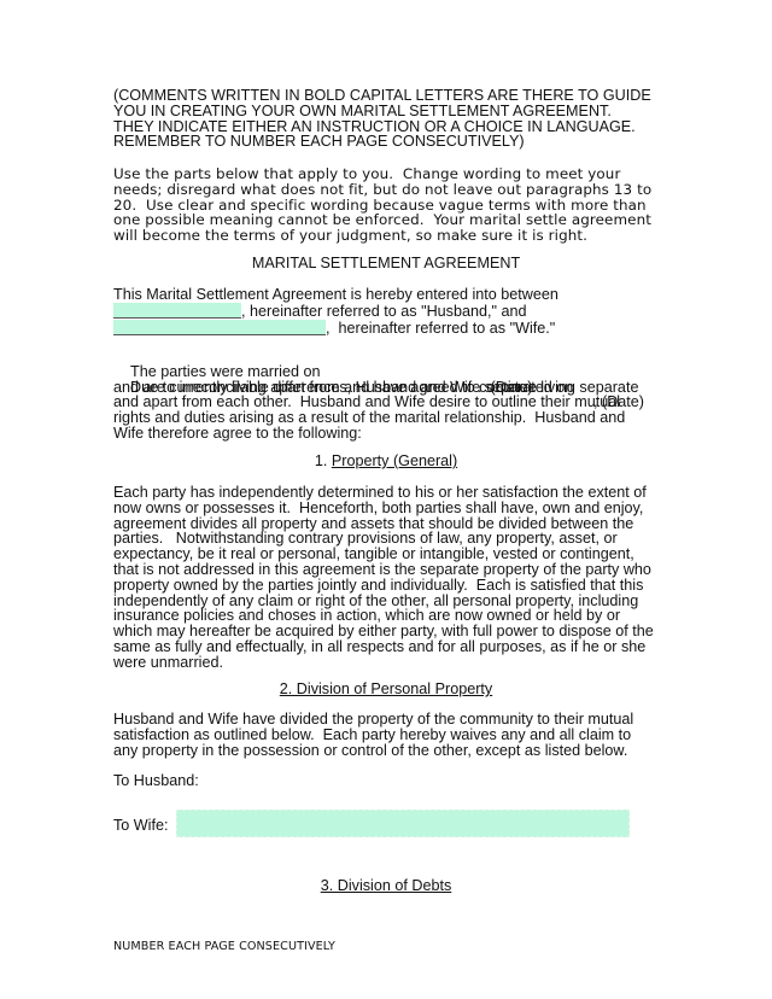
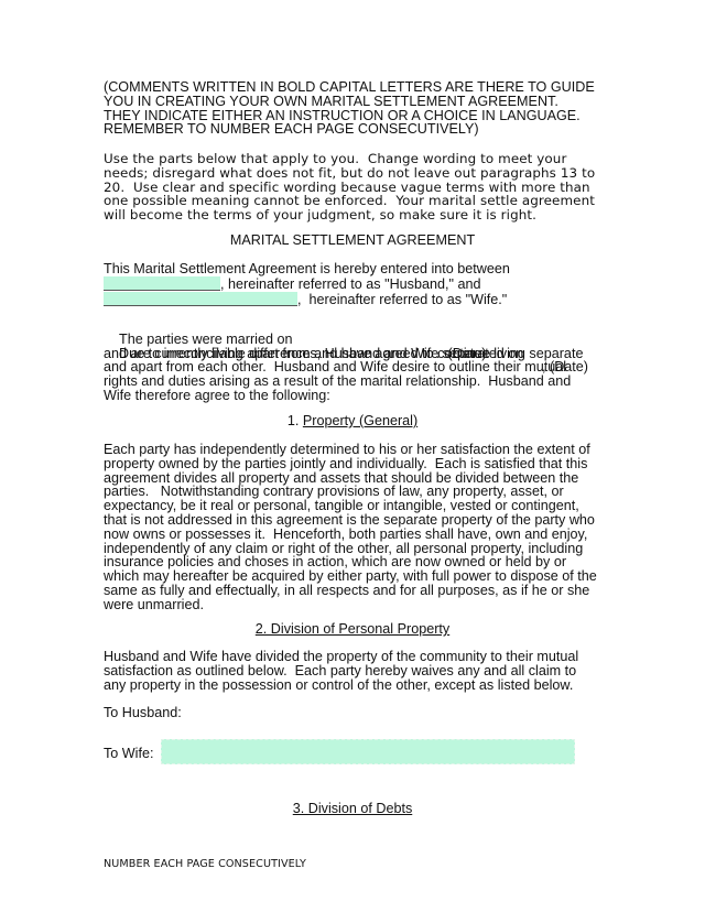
  (COMMENTS WRITTEN IN BOLD CAPITAL LETTERS ARE THERE TO GUIDE
  YOU IN CREATING YOUR OWN MARITAL SETTLEMENT AGREEMENT.
  THEY INDICATE EITHER AN INSTRUCTION OR A CHOICE IN LANGUAGE.
  REMEMBER TO NUMBER EACH PAGE CONSECUTIVELY)
  Use the parts below that apply to you. Change wording to meet your
  needs; disregard what does not fit, but do not leave out paragraphs 13 to
  20. Use clear and specific wording because vague terms with more than
  one possible meaning cannot be enforced. Your marital settle agreement
  will become the terms of your judgment, so make sure it is right.
  MARITAL SETTLEMENT AGREEMENT
  This Marital Settlement Agreement is hereby entered into between
  , hereinafter referred to as "Husband," and
  , hereinafter referred to as "Wife."
  The parties were married on
  . (Date)
  Due to irreconcilable differences, Husband and Wife separated on
  , (Date)
  and are currently living apart from and have agreed to continue living separate
  and apart from each other. Husband and Wife desire to outline their mutual
  rights and duties arising as a result of the marital relationship. Husband and
  Wife therefore agree to the following:
  1. Property (General)
  Each party has independently determined to his or her satisfaction the extent of
- now owns or possesses it. Henceforth, both parties shall have, own and enjoy,
+ property owned by the parties jointly and individually. Each is satisfied that this
  agreement divides all property and assets that should be divided between the
  parties. Notwithstanding contrary provisions of law, any property, asset, or
  expectancy, be it real or personal, tangible or intangible, vested or contingent,
  that is not addressed in this agreement is the separate property of the party who
- property owned by the parties jointly and individually. Each is satisfied that this
+ now owns or possesses it. Henceforth, both parties shall have, own and enjoy,
  independently of any claim or right of the other, all personal property, including
  insurance policies and choses in action, which are now owned or held by or
  which may hereafter be acquired by either party, with full power to dispose of the
  same as fully and effectually, in all respects and for all purposes, as if he or she
  were unmarried.
  2. Division of Personal Property
  Husband and Wife have divided the property of the community to their mutual
  satisfaction as outlined below. Each party hereby waives any and all claim to
  any property in the possession or control of the other, except as listed below.
  To Husband:
  To Wife:
  3. Division of Debts
  NUMBER EACH PAGE CONSECUTIVELY
